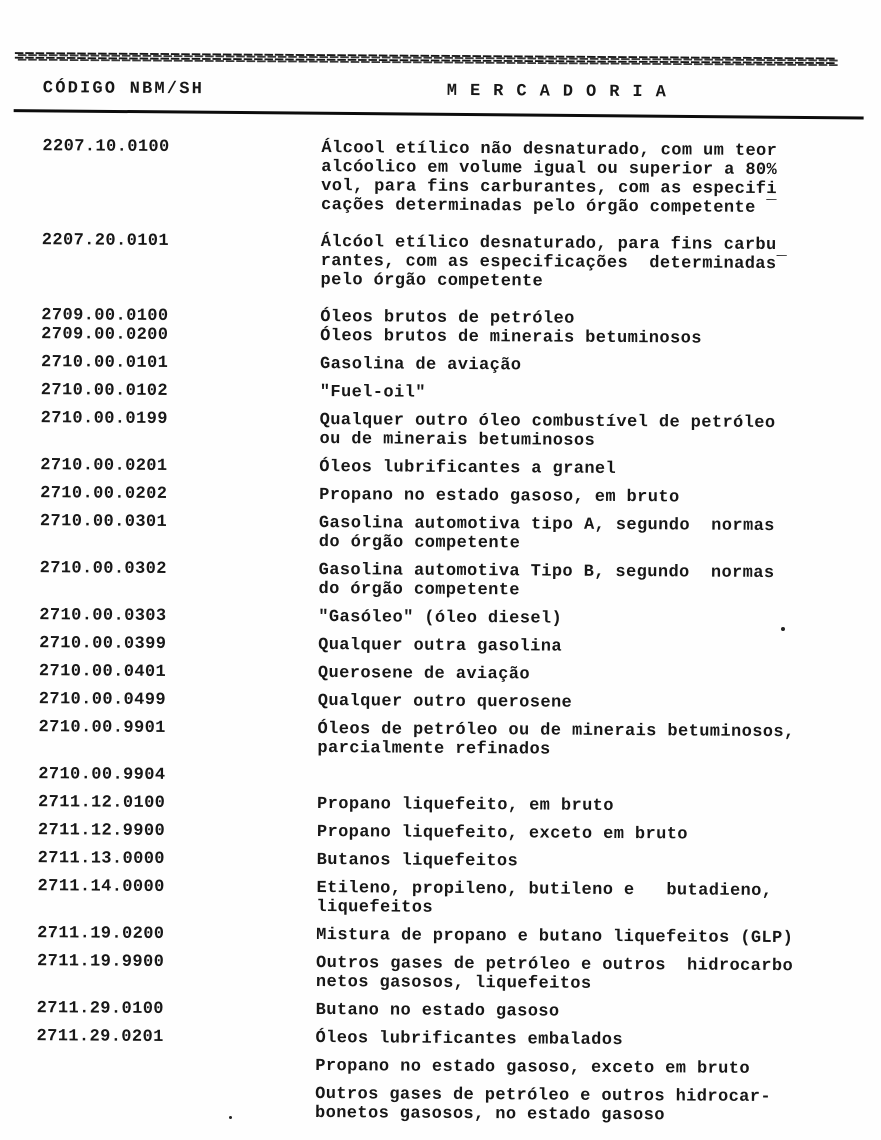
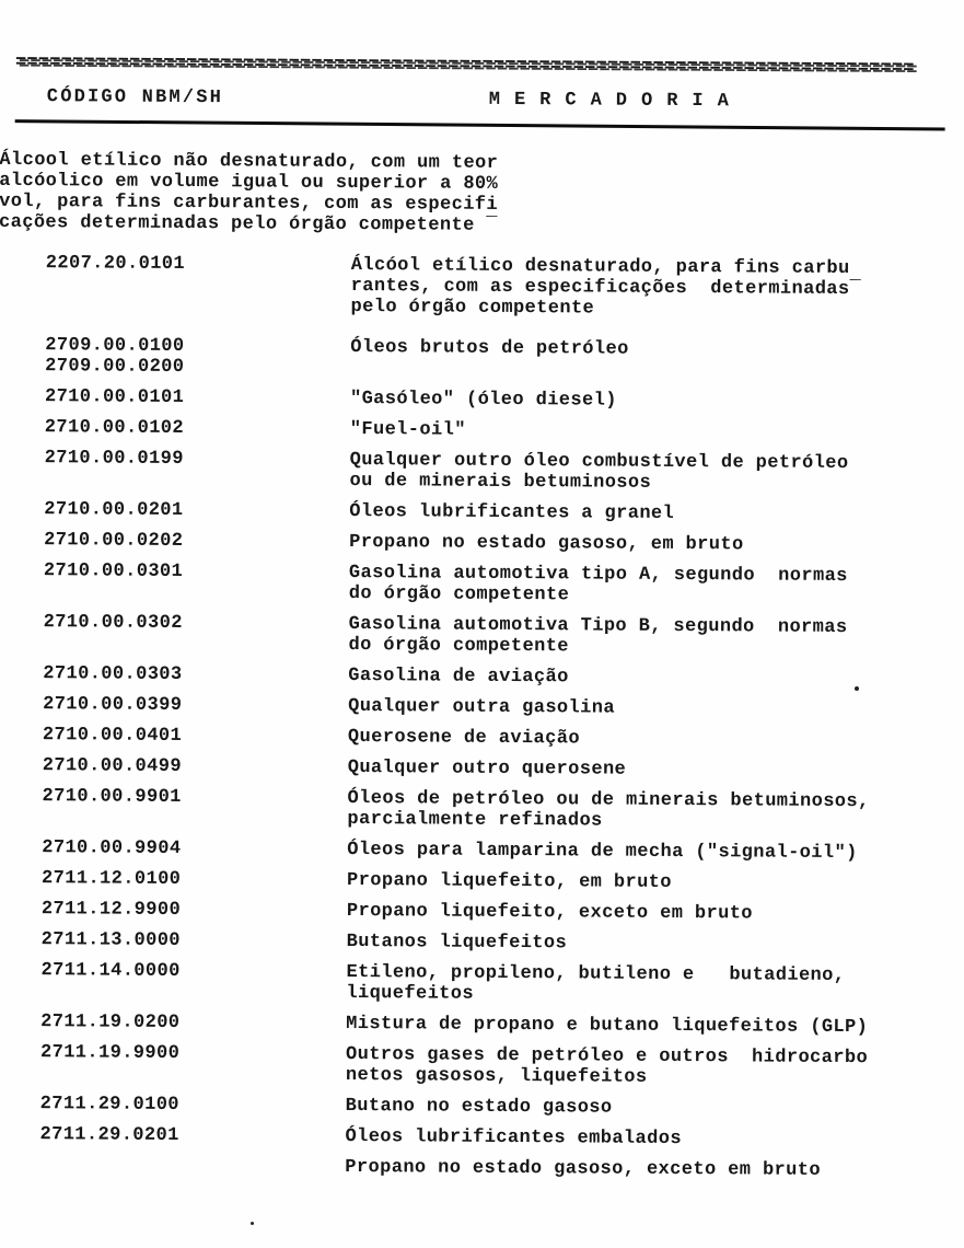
  ===============================================================================
  CÓDIGO NBM/SH
  M E R C A D O R I A
- 2207.10.0100
  Álcool etílico não desnaturado, com um teor
  alcóolico em volume igual ou superior a 80%
  vol, para fins carburantes, com as especifi
  cações determinadas pelo órgão competente ¯
  2207.20.0101
  Álcóol etílico desnaturado, para fins carbu
  rantes, com as especificações determinadas¯
  pelo órgão competente
  2709.00.0100
  Óleos brutos de petróleo
  2709.00.0200
- Óleos brutos de minerais betuminosos
  2710.00.0101
- Gasolina de aviação
+ "Gasóleo" (óleo diesel)
  2710.00.0102
  "Fuel-oil"
  2710.00.0199
  Qualquer outro óleo combustível de petróleo
  ou de minerais betuminosos
  2710.00.0201
  Óleos lubrificantes a granel
  2710.00.0202
  Propano no estado gasoso, em bruto
  2710.00.0301
  Gasolina automotiva tipo A, segundo normas
  do órgão competente
  2710.00.0302
  Gasolina automotiva Tipo B, segundo normas
  do órgão competente
  2710.00.0303
- "Gasóleo" (óleo diesel)
+ Gasolina de aviação
  2710.00.0399
  Qualquer outra gasolina
  2710.00.0401
  Querosene de aviação
  2710.00.0499
  Qualquer outro querosene
  2710.00.9901
  Óleos de petróleo ou de minerais betuminosos,
  parcialmente refinados
  2710.00.9904
+ Óleos para lamparina de mecha ("signal-oil")
  2711.12.0100
  Propano liquefeito, em bruto
  2711.12.9900
  Propano liquefeito, exceto em bruto
  2711.13.0000
  Butanos liquefeitos
  2711.14.0000
  Etileno, propileno, butileno e butadieno,
  liquefeitos
  2711.19.0200
  Mistura de propano e butano liquefeitos (GLP)
  2711.19.9900
  Outros gases de petróleo e outros hidrocarbo
  netos gasosos, liquefeitos
  2711.29.0100
  Butano no estado gasoso
  2711.29.0201
  Óleos lubrificantes embalados
  Propano no estado gasoso, exceto em bruto
- Outros gases de petróleo e outros hidrocar-
- bonetos gasosos, no estado gasoso
